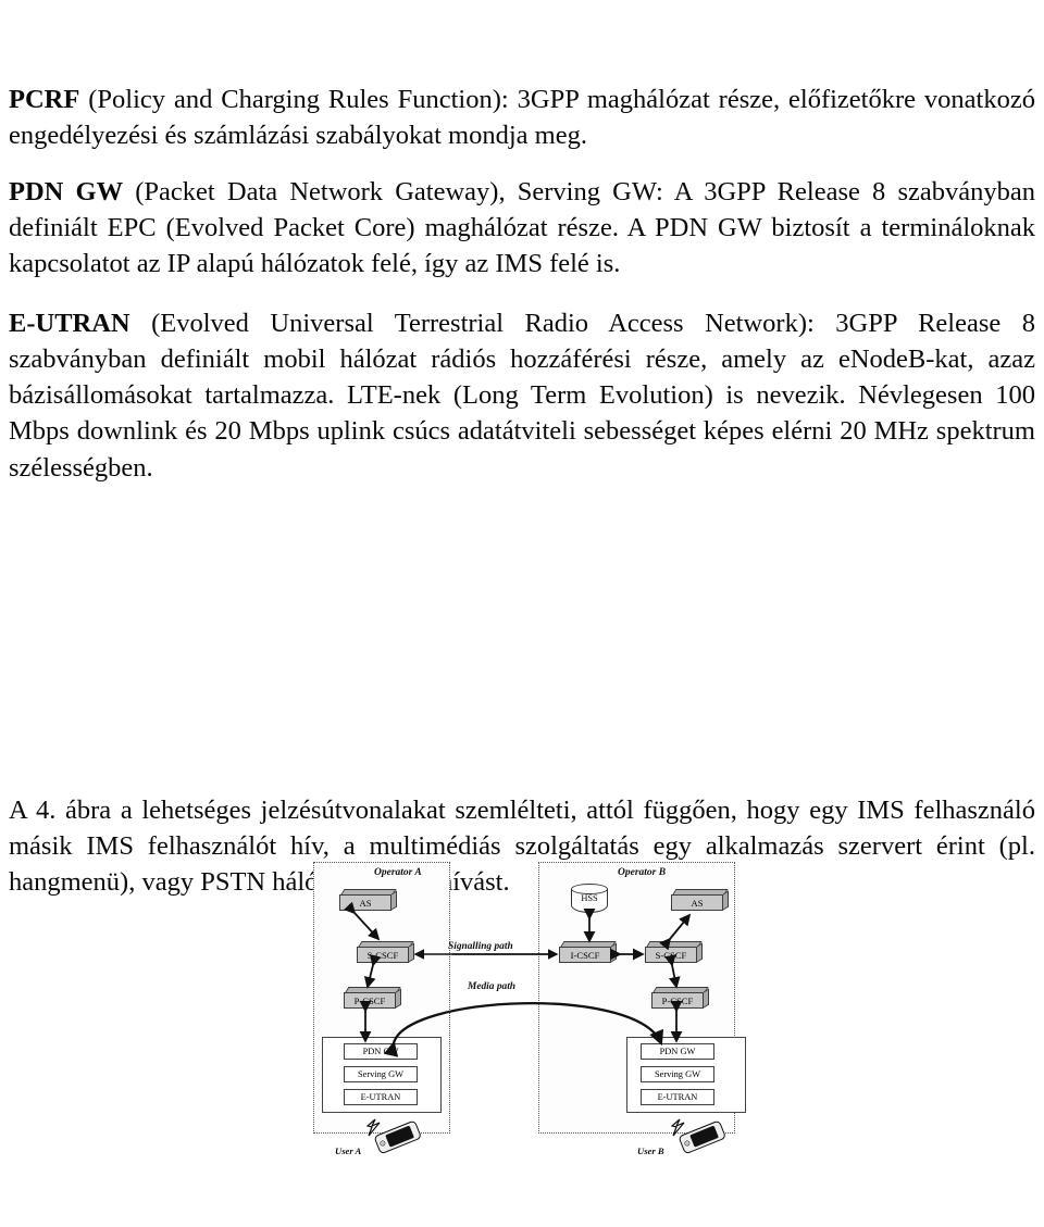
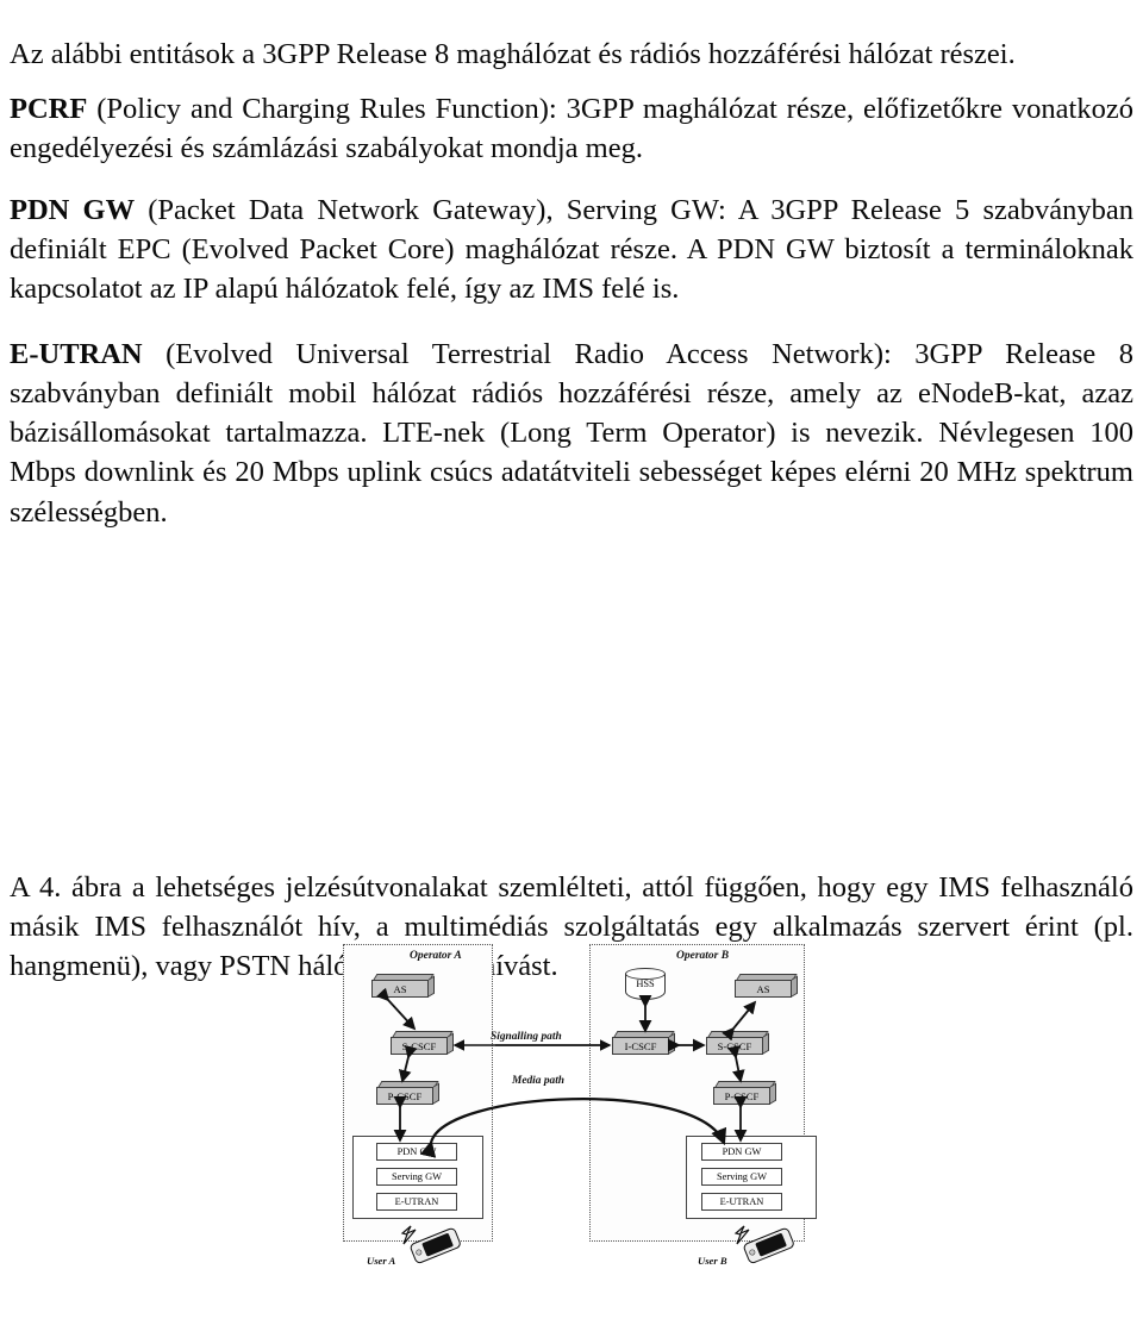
+ Az alábbi entitások a 3GPP Release 8 maghálózat és rádiós hozzáférési hálózat részei.
  PCRF (Policy and Charging Rules Function): 3GPP maghálózat része, előfizetőkre vonatkozó engedélyezési és számlázási szabályokat mondja meg.
- PDN GW (Packet Data Network Gateway), Serving GW: A 3GPP Release 8 szabványban definiált EPC (Evolved Packet Core) maghálózat része. A PDN GW biztosít a termináloknak kapcsolatot az IP alapú hálózatok felé, így az IMS felé is.
+ PDN GW (Packet Data Network Gateway), Serving GW: A 3GPP Release 5 szabványban definiált EPC (Evolved Packet Core) maghálózat része. A PDN GW biztosít a termináloknak kapcsolatot az IP alapú hálózatok felé, így az IMS felé is.
- E-UTRAN (Evolved Universal Terrestrial Radio Access Network): 3GPP Release 8 szabványban definiált mobil hálózat rádiós hozzáférési része, amely az eNodeB-kat, azaz bázisállomásokat tartalmazza. LTE-nek (Long Term Evolution) is nevezik. Névlegesen 100 Mbps downlink és 20 Mbps uplink csúcs adatátviteli sebességet képes elérni 20 MHz spektrum szélességben.
+ E-UTRAN (Evolved Universal Terrestrial Radio Access Network): 3GPP Release 8 szabványban definiált mobil hálózat rádiós hozzáférési része, amely az eNodeB-kat, azaz bázisállomásokat tartalmazza. LTE-nek (Long Term Operator) is nevezik. Névlegesen 100 Mbps downlink és 20 Mbps uplink csúcs adatátviteli sebességet képes elérni 20 MHz spektrum szélességben.
  A 4. ábra a lehetséges jelzésútvonalakat szemlélteti, attól függően, hogy egy IMS felhasználó másik IMS felhasználót hív, a multimédiás szolgáltatás egy alkalmazás szervert érint (pl. hangmenü), vagy PSTN hálóívást.
  Operator A
  Operator B
  AS
  S-CSCF
  P-CSCF
  PDN GW
  Serving GW
  E-UTRAN
  HSS
  I-CSCF
  S-CSCF
  AS
  P-CSCF
  PDN GW
  Serving GW
  E-UTRAN
  Signalling path
  Media path
  User A
  User B
